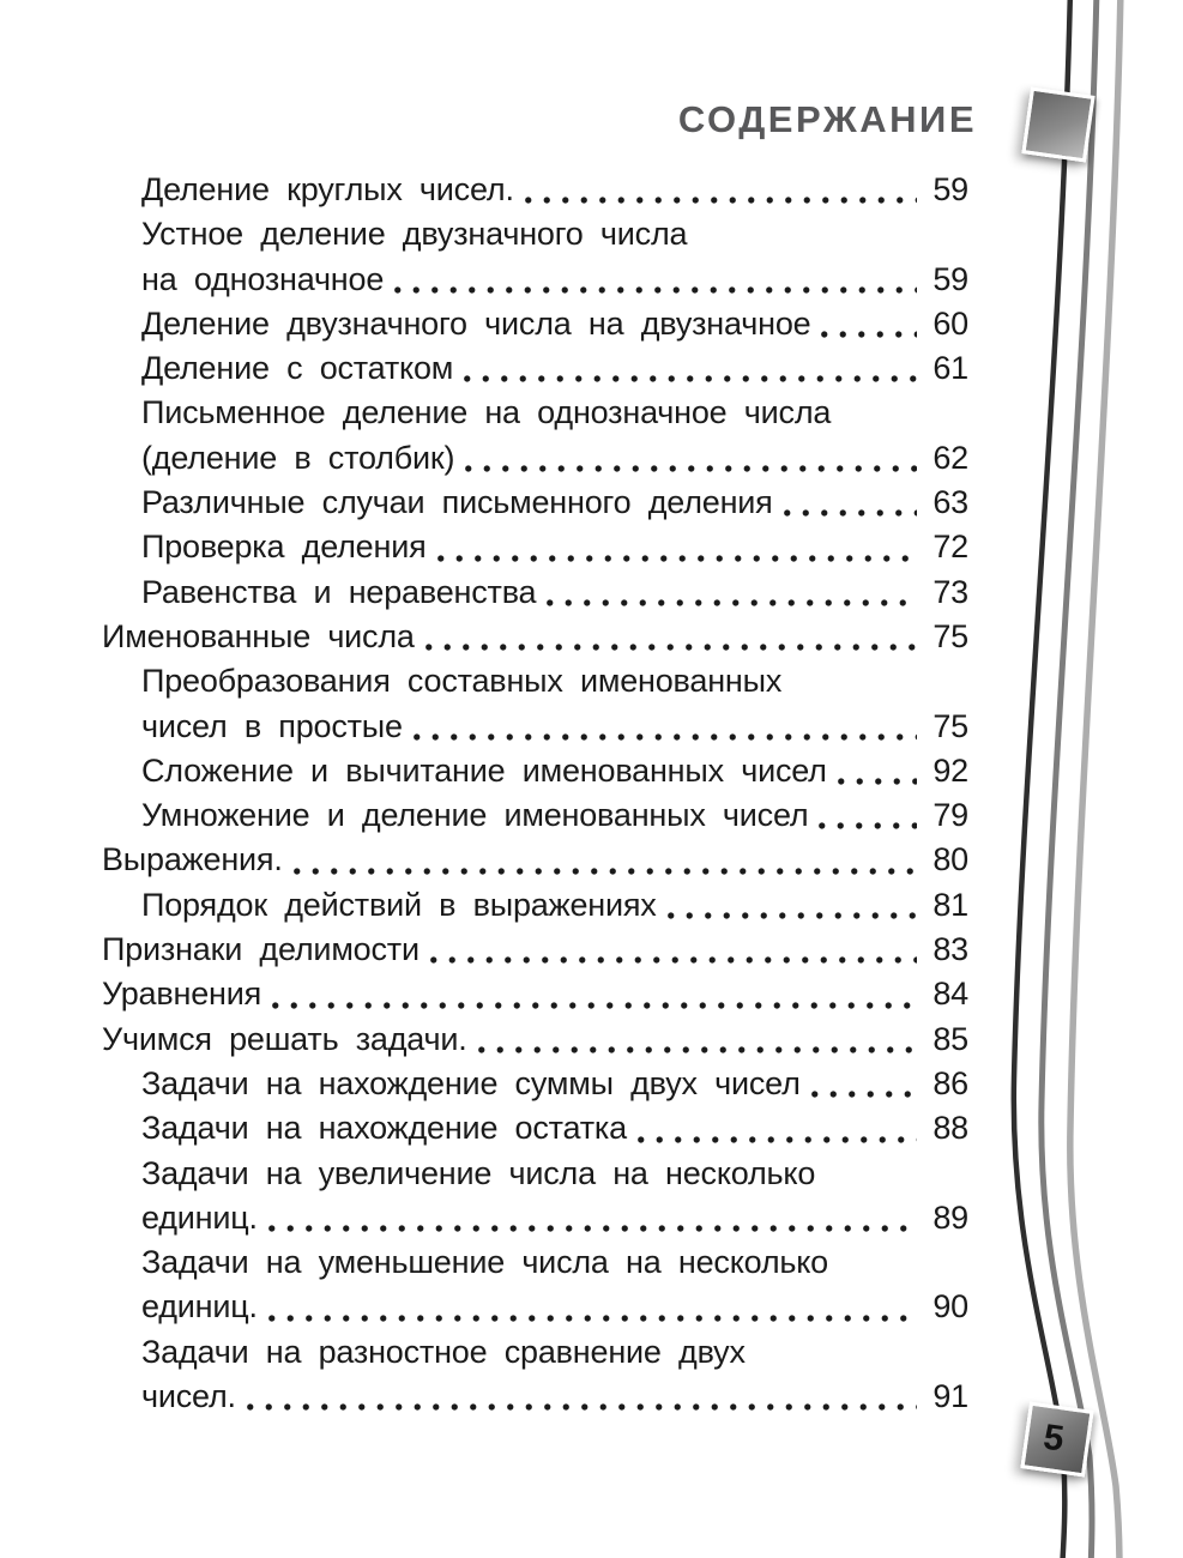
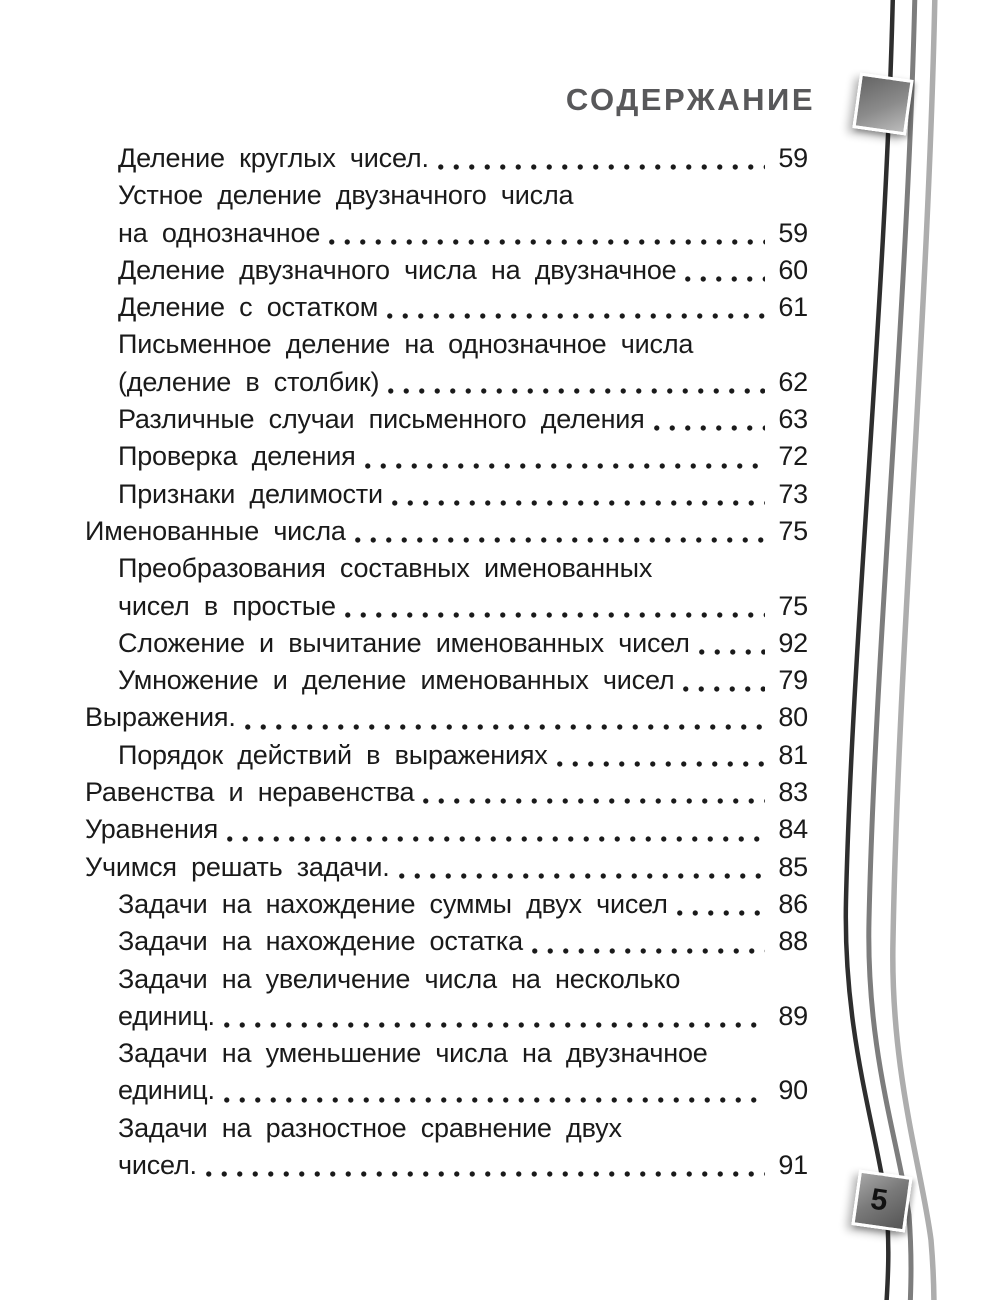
  СОДЕРЖАНИЕ
  Деление круглых чисел.
  59
  Устное деление двузначного числа
  на однозначное
  59
  Деление двузначного числа на двузначное
  60
  Деление с остатком
  61
  Письменное деление на однозначное числа
  (деление в столбик)
  62
  Различные случаи письменного деления
  63
  Проверка деления
  72
- Равенства и неравенства
+ Признаки делимости
  73
  Именованные числа
  75
  Преобразования составных именованных
  чисел в простые
  75
  Сложение и вычитание именованных чисел
  92
  Умножение и деление именованных чисел
  79
  Выражения.
  80
  Порядок действий в выражениях
  81
- Признаки делимости
+ Равенства и неравенства
  83
  Уравнения
  84
  Учимся решать задачи.
  85
  Задачи на нахождение суммы двух чисел
  86
  Задачи на нахождение остатка
  88
  Задачи на увеличение числа на несколько
  единиц.
  89
- Задачи на уменьшение числа на несколько
+ Задачи на уменьшение числа на двузначное
  единиц.
  90
  Задачи на разностное сравнение двух
  чисел.
  91
